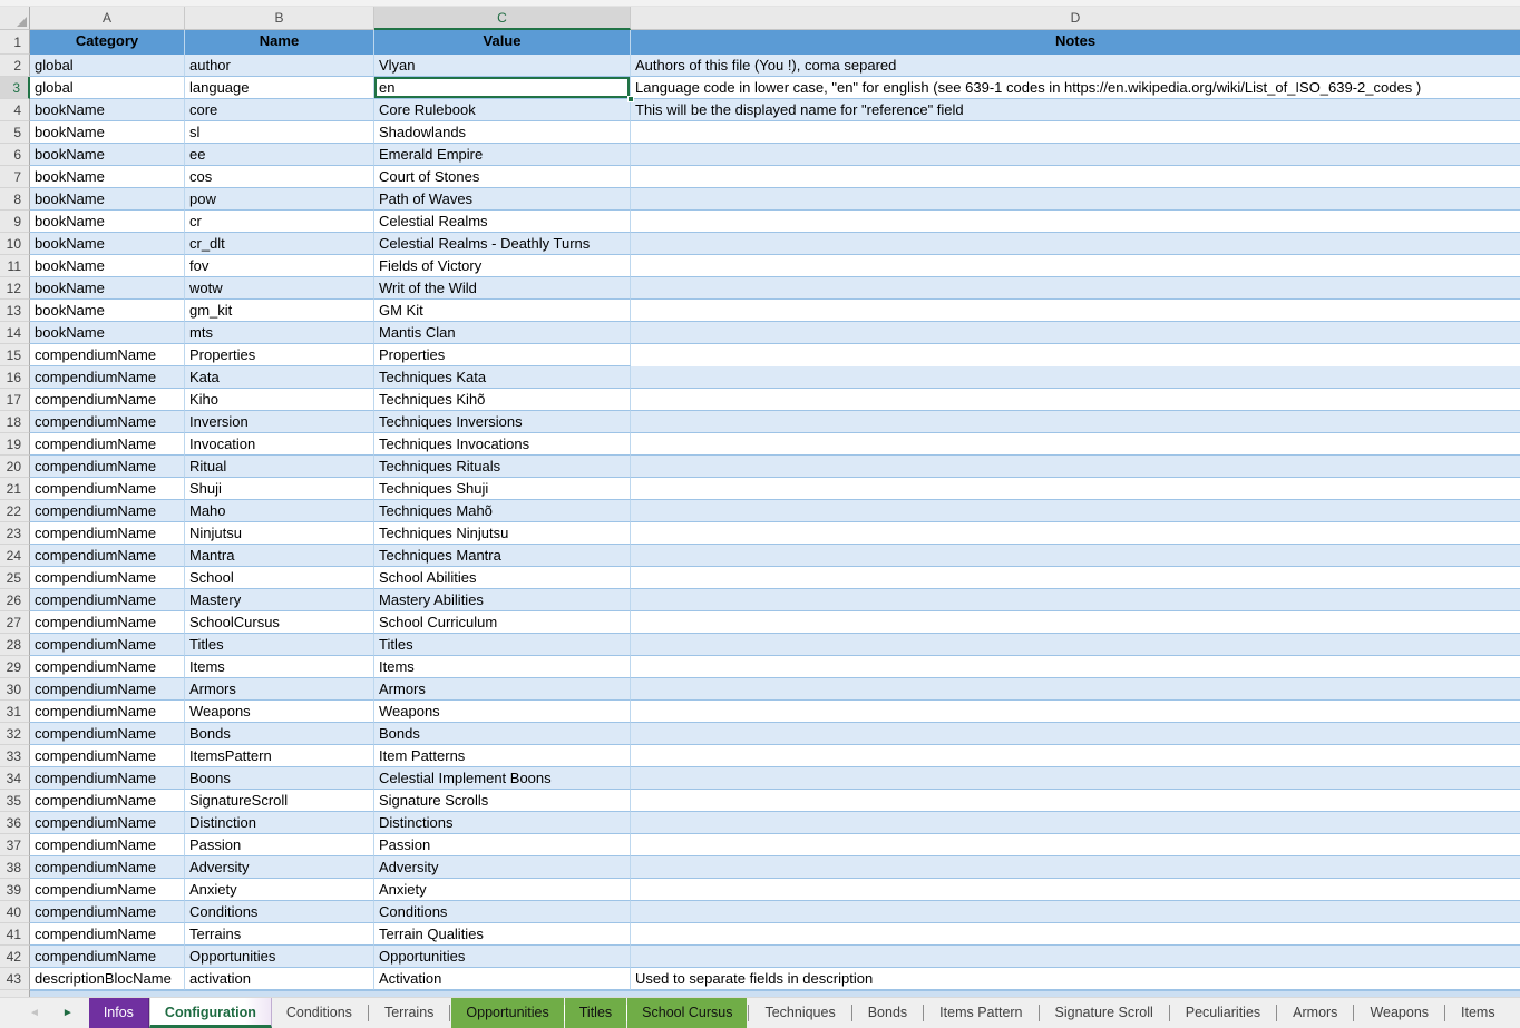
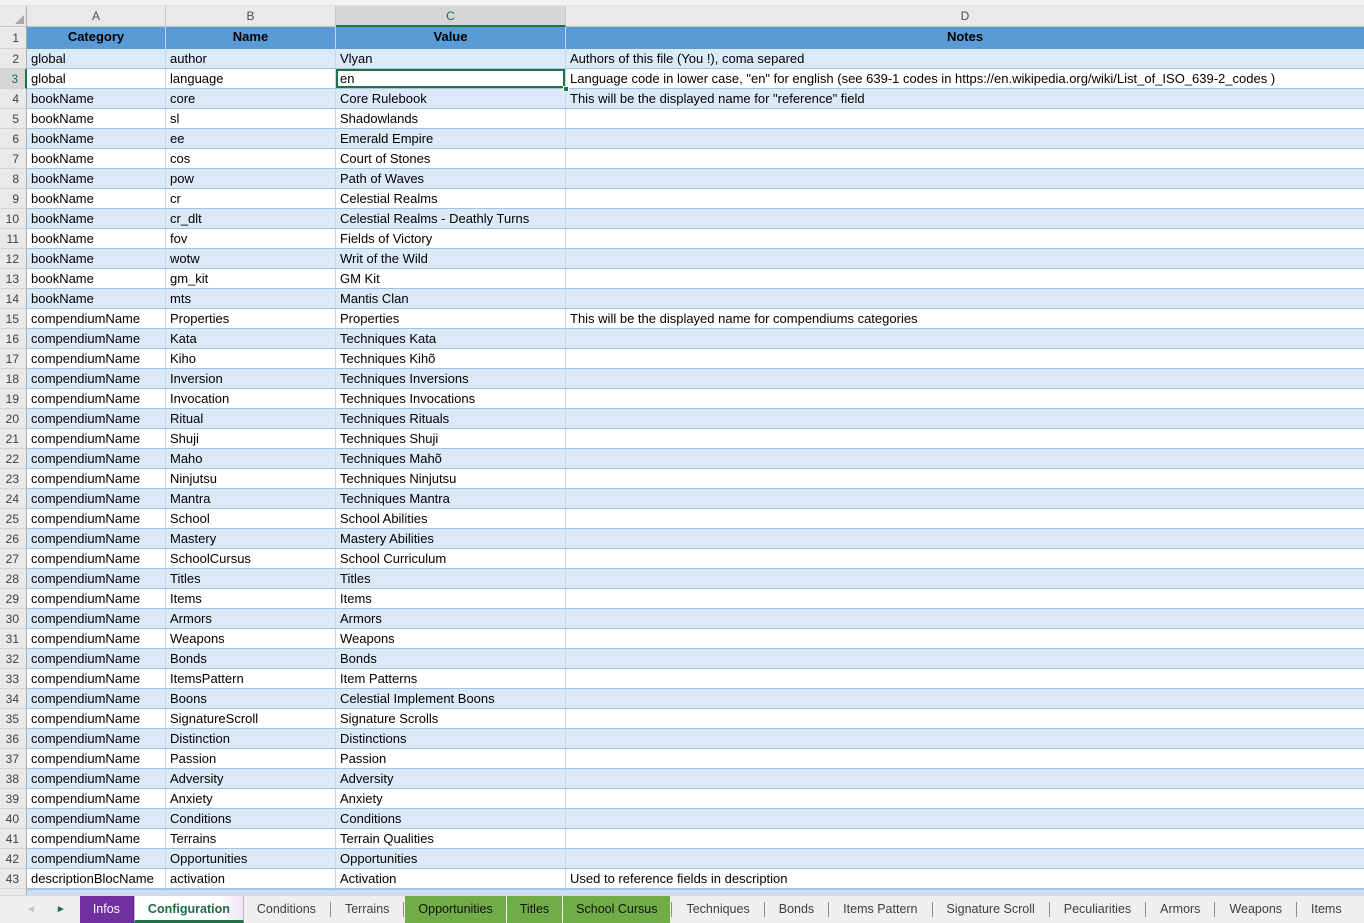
  A
  B
  C
  D
  1
  Category
  Name
  Value
  Notes
  2
  global
  author
  Vlyan
  Authors of this file (You !), coma separed
  3
  global
  language
  en
  Language code in lower case, "en" for english (see 639-1 codes in https://en.wikipedia.org/wiki/List_of_ISO_639-2_codes )
  4
  bookName
  core
  Core Rulebook
  This will be the displayed name for "reference" field
  5
  bookName
  sl
  Shadowlands
  6
  bookName
  ee
  Emerald Empire
  7
  bookName
  cos
  Court of Stones
  8
  bookName
  pow
  Path of Waves
  9
  bookName
  cr
  Celestial Realms
  10
  bookName
  cr_dlt
  Celestial Realms - Deathly Turns
  11
  bookName
  fov
  Fields of Victory
  12
  bookName
  wotw
  Writ of the Wild
  13
  bookName
  gm_kit
  GM Kit
  14
  bookName
  mts
  Mantis Clan
  15
  compendiumName
  Properties
  Properties
+ This will be the displayed name for compendiums categories
  16
  compendiumName
  Kata
  Techniques Kata
  17
  compendiumName
  Kiho
  Techniques Kihõ
  18
  compendiumName
  Inversion
  Techniques Inversions
  19
  compendiumName
  Invocation
  Techniques Invocations
  20
  compendiumName
  Ritual
  Techniques Rituals
  21
  compendiumName
  Shuji
  Techniques Shuji
  22
  compendiumName
  Maho
  Techniques Mahõ
  23
  compendiumName
  Ninjutsu
  Techniques Ninjutsu
  24
  compendiumName
  Mantra
  Techniques Mantra
  25
  compendiumName
  School
  School Abilities
  26
  compendiumName
  Mastery
  Mastery Abilities
  27
  compendiumName
  SchoolCursus
  School Curriculum
  28
  compendiumName
  Titles
  Titles
  29
  compendiumName
  Items
  Items
  30
  compendiumName
  Armors
  Armors
  31
  compendiumName
  Weapons
  Weapons
  32
  compendiumName
  Bonds
  Bonds
  33
  compendiumName
  ItemsPattern
  Item Patterns
  34
  compendiumName
  Boons
  Celestial Implement Boons
  35
  compendiumName
  SignatureScroll
  Signature Scrolls
  36
  compendiumName
  Distinction
  Distinctions
  37
  compendiumName
  Passion
  Passion
  38
  compendiumName
  Adversity
  Adversity
  39
  compendiumName
  Anxiety
  Anxiety
  40
  compendiumName
  Conditions
  Conditions
  41
  compendiumName
  Terrains
  Terrain Qualities
  42
  compendiumName
  Opportunities
  Opportunities
  43
  descriptionBlocName
  activation
  Activation
- Used to separate fields in description
+ Used to reference fields in description
  ◄
  ►
  Infos
  Configuration
  Conditions
  Terrains
  Opportunities
  Titles
  School Cursus
  Techniques
  Bonds
  Items Pattern
  Signature Scroll
  Peculiarities
  Armors
  Weapons
  Items
